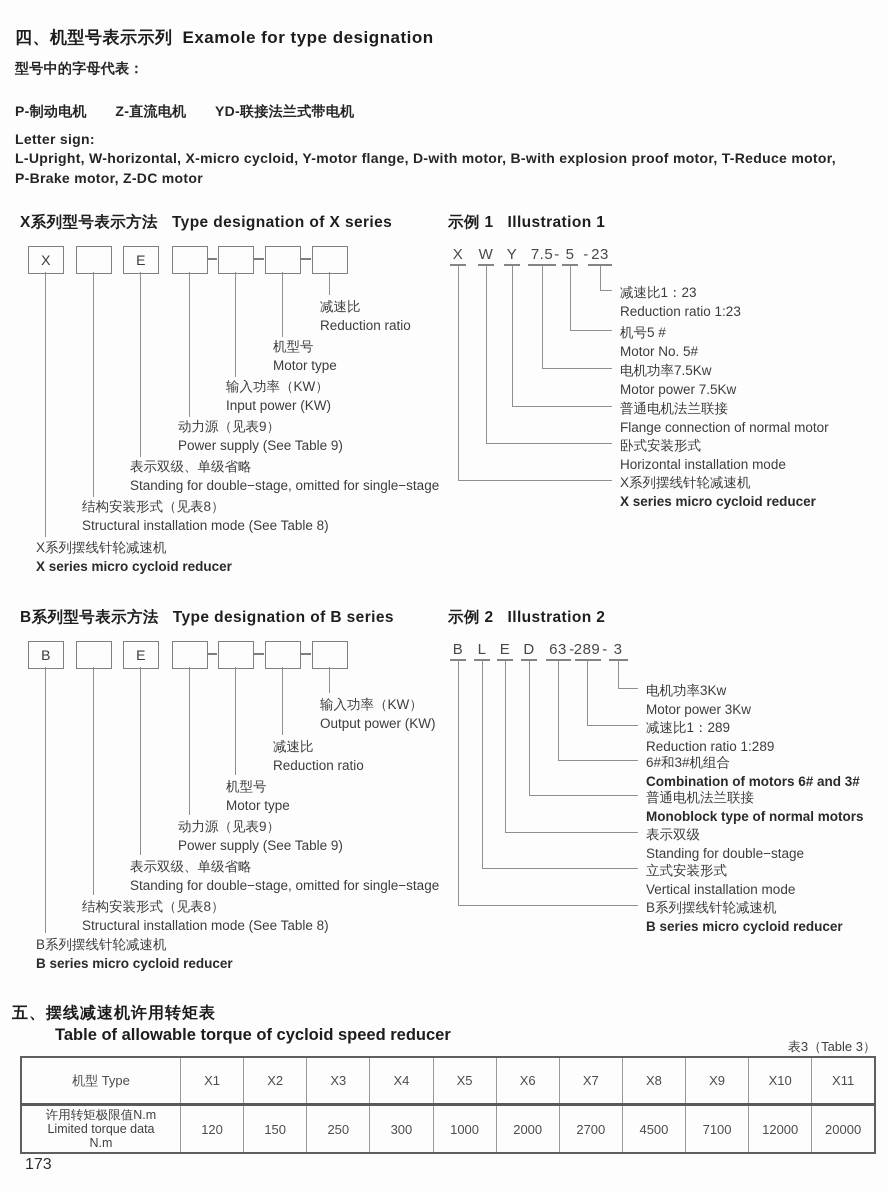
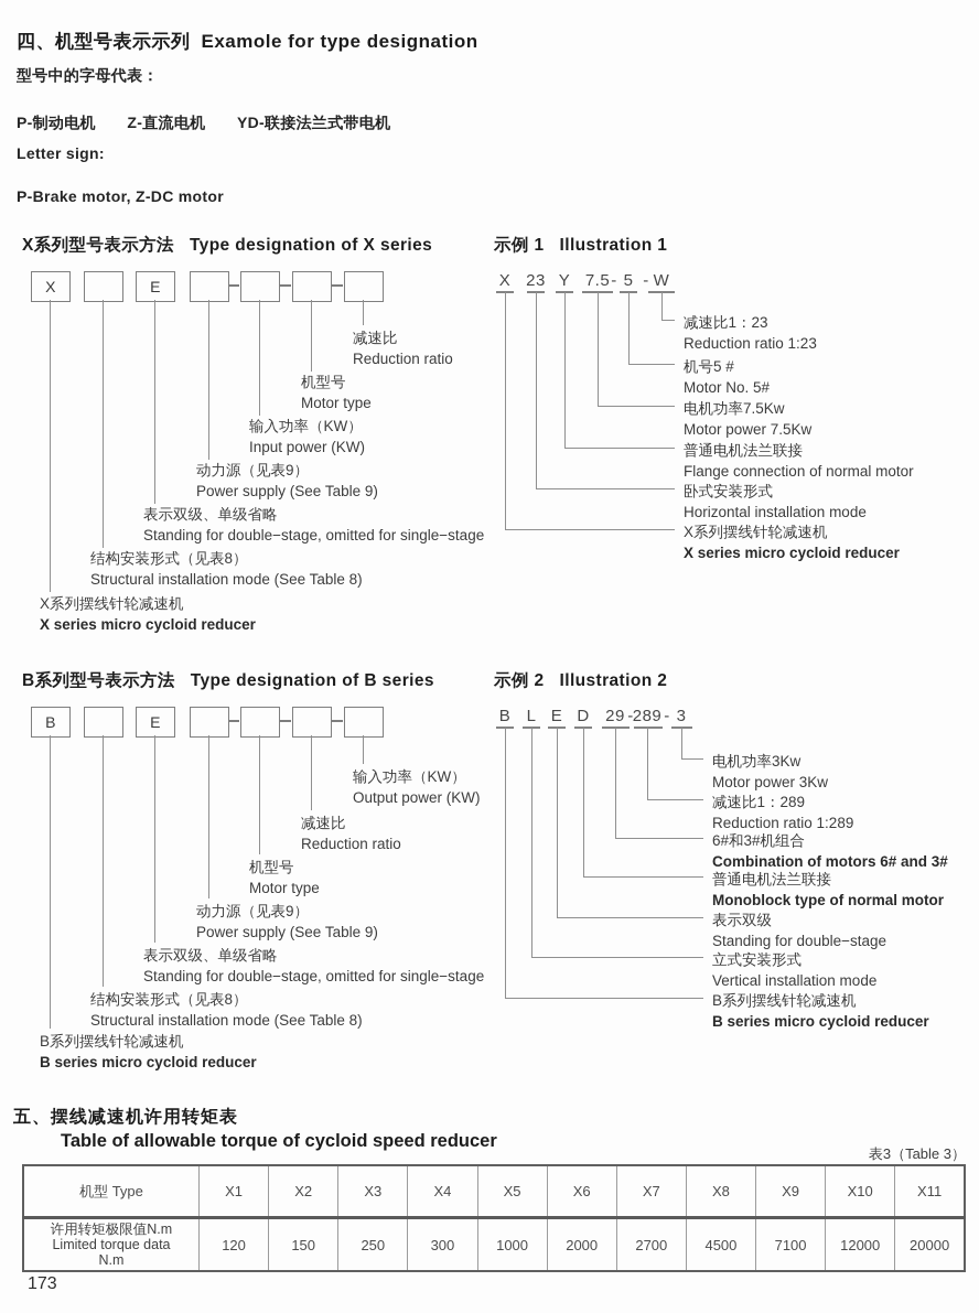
  四、机型号表示示列 Examole for type designation
  型号中的字母代表：
  P-制动电机 Z-直流电机 YD-联接法兰式带电机
  Letter sign:
- L-Upright, W-horizontal, X-micro cycloid, Y-motor flange, D-with motor, B-with explosion proof motor, T-Reduce motor,
  P-Brake motor, Z-DC motor
  X系列型号表示方法 Type designation of X series
  X
  E
  减速比
  Reduction ratio
  机型号
  Motor type
  输入功率（KW）
  Input power (KW)
  动力源（见表9）
  Power supply (See Table 9)
  表示双级、单级省略
  Standing for double−stage, omitted for single−stage
  结构安装形式（见表8）
  Structural installation mode (See Table 8)
  X系列摆线针轮减速机
  X series micro cycloid reducer
  示例 1 Illustration 1
  X
- W
+ 23
  Y
  7.5
  -
  5
  -
- 23
+ W
  减速比1：23
  Reduction ratio 1:23
  机号5 #
  Motor No. 5#
  电机功率7.5Kw
  Motor power 7.5Kw
  普通电机法兰联接
  Flange connection of normal motor
  卧式安装形式
  Horizontal installation mode
  X系列摆线针轮减速机
  X series micro cycloid reducer
  B系列型号表示方法 Type designation of B series
  B
  E
  输入功率（KW）
  Output power (KW)
  减速比
  Reduction ratio
  机型号
  Motor type
  动力源（见表9）
  Power supply (See Table 9)
  表示双级、单级省略
  Standing for double−stage, omitted for single−stage
  结构安装形式（见表8）
  Structural installation mode (See Table 8)
  B系列摆线针轮减速机
  B series micro cycloid reducer
  示例 2 Illustration 2
  B
  L
  E
  D
- 63
+ 29
  -
  289
  -
  3
  电机功率3Kw
  Motor power 3Kw
  减速比1：289
  Reduction ratio 1:289
  6#和3#机组合
  Combination of motors 6# and 3#
  普通电机法兰联接
- Monoblock type of normal motors
+ Monoblock type of normal motor
  表示双级
  Standing for double−stage
  立式安装形式
  Vertical installation mode
  B系列摆线针轮减速机
  B series micro cycloid reducer
  五、摆线减速机许用转矩表
  Table of allowable torque of cycloid speed reducer
  表3（Table 3）
  机型 Type	X1	X2	X3	X4	X5	X6	X7	X8	X9	X10	X11
  许用转矩极限值N.m Limited torque data N.m	120	150	250	300	1000	2000	2700	4500	7100	12000	20000
  173
